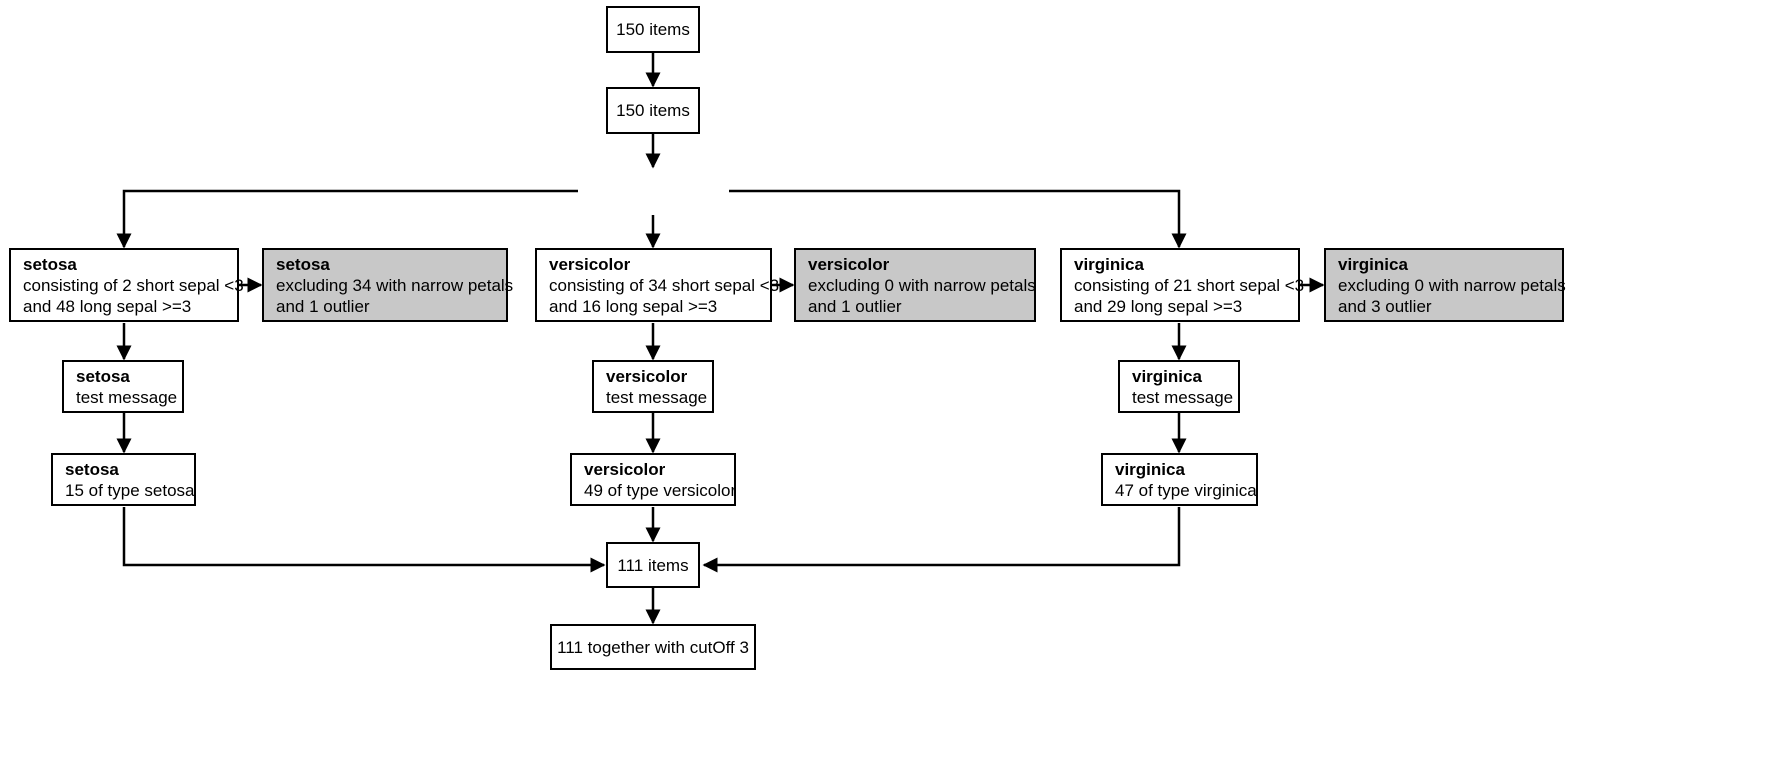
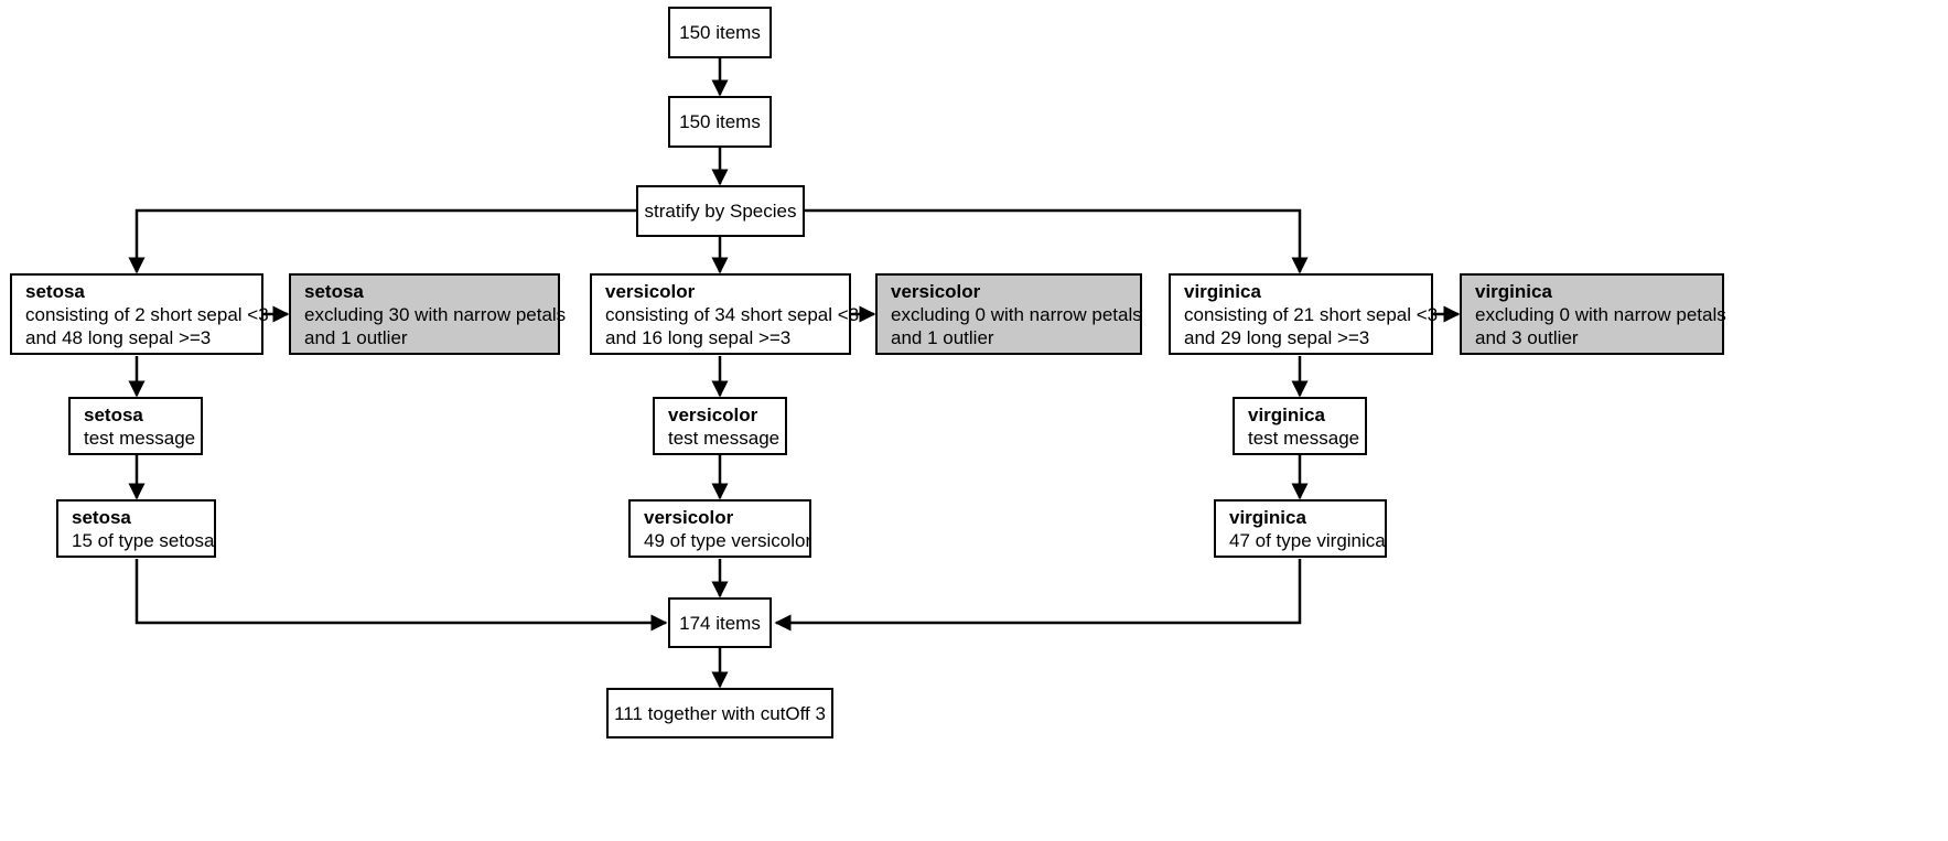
  150 items
  150 items
+ stratify by Species
  setosa
  consisting of 2 short sepal <3
  and 48 long sepal >=3
  setosa
- excluding 34 with narrow petals
+ excluding 30 with narrow petals
  and 1 outlier
  versicolor
  consisting of 34 short sepal <3
  and 16 long sepal >=3
  versicolor
  excluding 0 with narrow petals
  and 1 outlier
  virginica
  consisting of 21 short sepal <3
  and 29 long sepal >=3
  virginica
  excluding 0 with narrow petals
  and 3 outlier
  setosa
  test message
  versicolor
  test message
  virginica
  test message
  setosa
  15 of type setosa
  versicolor
  49 of type versicolor
  virginica
  47 of type virginica
- 111 items
+ 174 items
  111 together with cutOff 3
